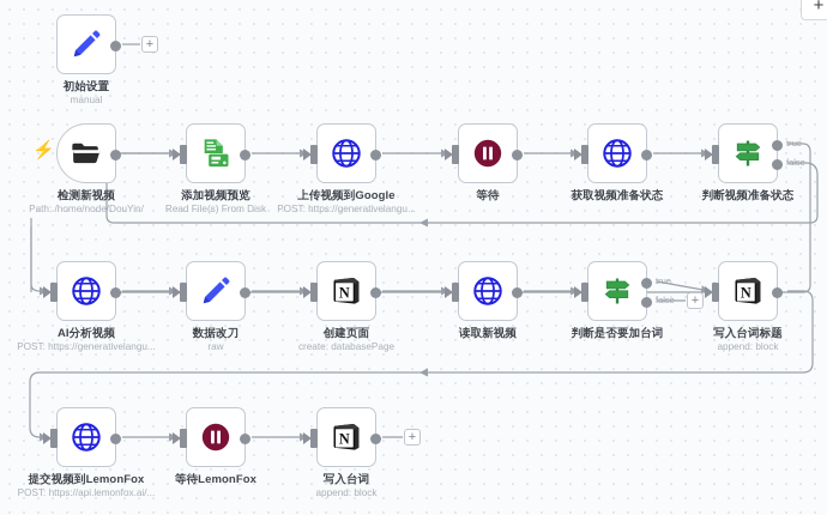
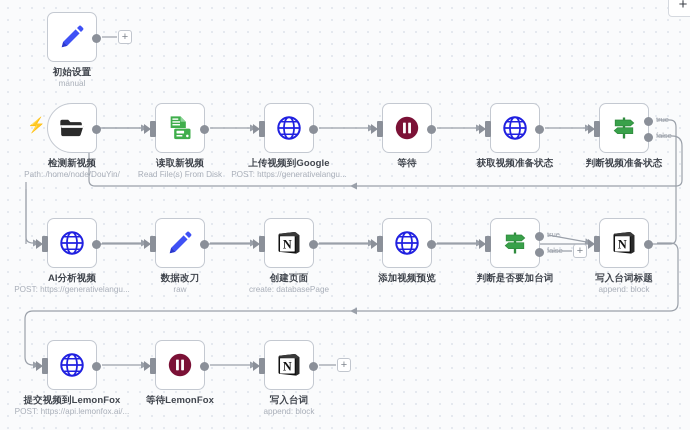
  初始设置
  manual
  +
  ⚡
  检测新视频
  Path: /home/node/DouYin/
- 添加视频预览
+ 读取新视频
  Read File(s) From Disk
  上传视频到Google
  POST: https://generativelangu...
  等待
  获取视频准备状态
  true
  false
  判断视频准备状态
  AI分析视频
  POST: https://generativelangu...
  数据改刀
  raw
  N
  创建页面
  create: databasePage
- 读取新视频
+ 添加视频预览
  true
  false
  判断是否要加台词
  +
  N
  写入台词标题
  append: block
  提交视频到LemonFox
  POST: https://api.lemonfox.ai/...
  等待LemonFox
  N
  写入台词
  append: block
  +
  +
